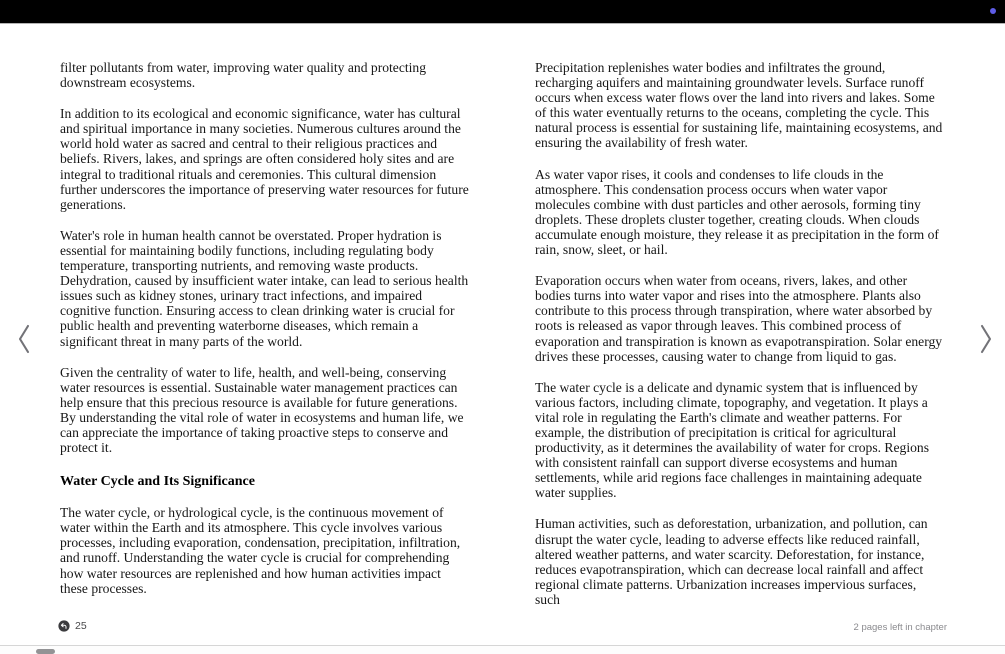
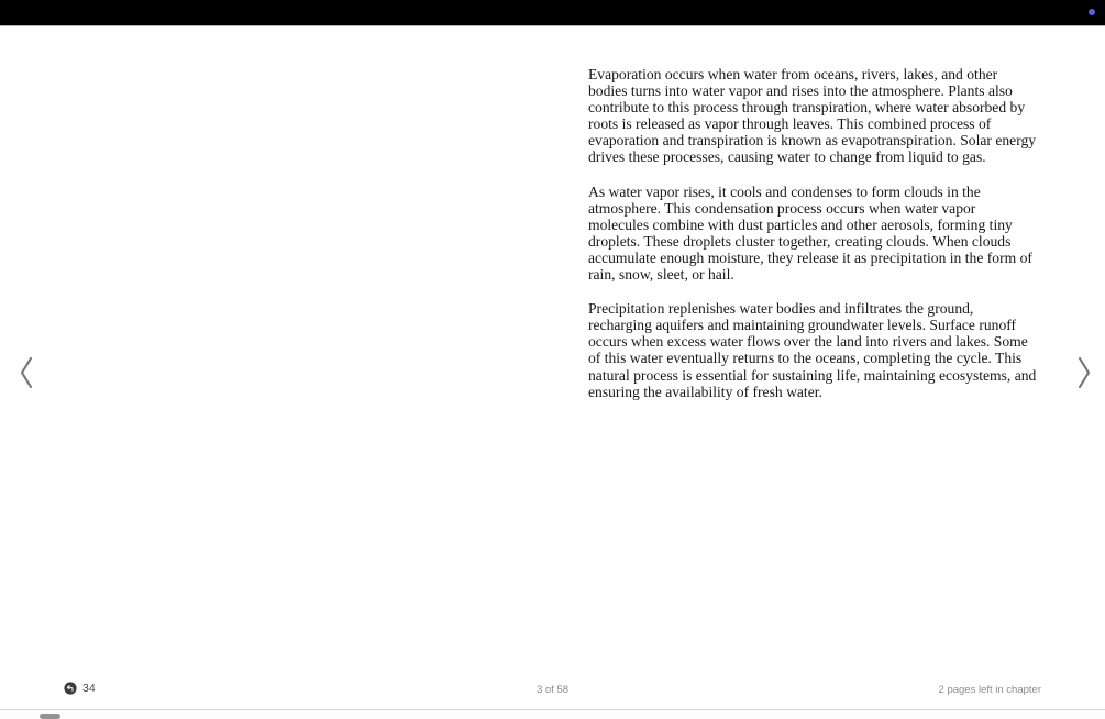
- filter pollutants from water, improving water quality and protecting downstream ecosystems.
- In addition to its ecological and economic significance, water has cultural and spiritual importance in many societies. Numerous cultures around the world hold water as sacred and central to their religious practices and beliefs. Rivers, lakes, and springs are often considered holy sites and are integral to traditional rituals and ceremonies. This cultural dimension further underscores the importance of preserving water resources for future generations.
- Water's role in human health cannot be overstated. Proper hydration is essential for maintaining bodily functions, including regulating body temperature, transporting nutrients, and removing waste products. Dehydration, caused by insufficient water intake, can lead to serious health issues such as kidney stones, urinary tract infections, and impaired cognitive function. Ensuring access to clean drinking water is crucial for public health and preventing waterborne diseases, which remain a significant threat in many parts of the world.
- Given the centrality of water to life, health, and well-being, conserving water resources is essential. Sustainable water management practices can help ensure that this precious resource is available for future generations. By understanding the vital role of water in ecosystems and human life, we can appreciate the importance of taking proactive steps to conserve and protect it.
- Water Cycle and Its Significance
- The water cycle, or hydrological cycle, is the continuous movement of water within the Earth and its atmosphere. This cycle involves various processes, including evaporation, condensation, precipitation, infiltration, and runoff. Understanding the water cycle is crucial for comprehending how water resources are replenished and how human activities impact these processes.
- Precipitation replenishes water bodies and infiltrates the ground, recharging aquifers and maintaining groundwater levels. Surface runoff occurs when excess water flows over the land into rivers and lakes. Some of this water eventually returns to the oceans, completing the cycle. This natural process is essential for sustaining life, maintaining ecosystems, and ensuring the availability of fresh water.
+ Evaporation occurs when water from oceans, rivers, lakes, and other bodies turns into water vapor and rises into the atmosphere. Plants also contribute to this process through transpiration, where water absorbed by roots is released as vapor through leaves. This combined process of evaporation and transpiration is known as evapotranspiration. Solar energy drives these processes, causing water to change from liquid to gas.
- As water vapor rises, it cools and condenses to life clouds in the atmosphere. This condensation process occurs when water vapor molecules combine with dust particles and other aerosols, forming tiny droplets. These droplets cluster together, creating clouds. When clouds accumulate enough moisture, they release it as precipitation in the form of rain, snow, sleet, or hail.
+ As water vapor rises, it cools and condenses to form clouds in the atmosphere. This condensation process occurs when water vapor molecules combine with dust particles and other aerosols, forming tiny droplets. These droplets cluster together, creating clouds. When clouds accumulate enough moisture, they release it as precipitation in the form of rain, snow, sleet, or hail.
- Evaporation occurs when water from oceans, rivers, lakes, and other bodies turns into water vapor and rises into the atmosphere. Plants also contribute to this process through transpiration, where water absorbed by roots is released as vapor through leaves. This combined process of evaporation and transpiration is known as evapotranspiration. Solar energy drives these processes, causing water to change from liquid to gas.
+ Precipitation replenishes water bodies and infiltrates the ground, recharging aquifers and maintaining groundwater levels. Surface runoff occurs when excess water flows over the land into rivers and lakes. Some of this water eventually returns to the oceans, completing the cycle. This natural process is essential for sustaining life, maintaining ecosystems, and ensuring the availability of fresh water.
- The water cycle is a delicate and dynamic system that is influenced by various factors, including climate, topography, and vegetation. It plays a vital role in regulating the Earth's climate and weather patterns. For example, the distribution of precipitation is critical for agricultural productivity, as it determines the availability of water for crops. Regions with consistent rainfall can support diverse ecosystems and human settlements, while arid regions face challenges in maintaining adequate water supplies.
- Human activities, such as deforestation, urbanization, and pollution, can disrupt the water cycle, leading to adverse effects like reduced rainfall, altered weather patterns, and water scarcity. Deforestation, for instance, reduces evapotranspiration, which can decrease local rainfall and affect regional climate patterns. Urbanization increases impervious surfaces, such
- 25
+ 34
+ 3 of 58
  2 pages left in chapter
